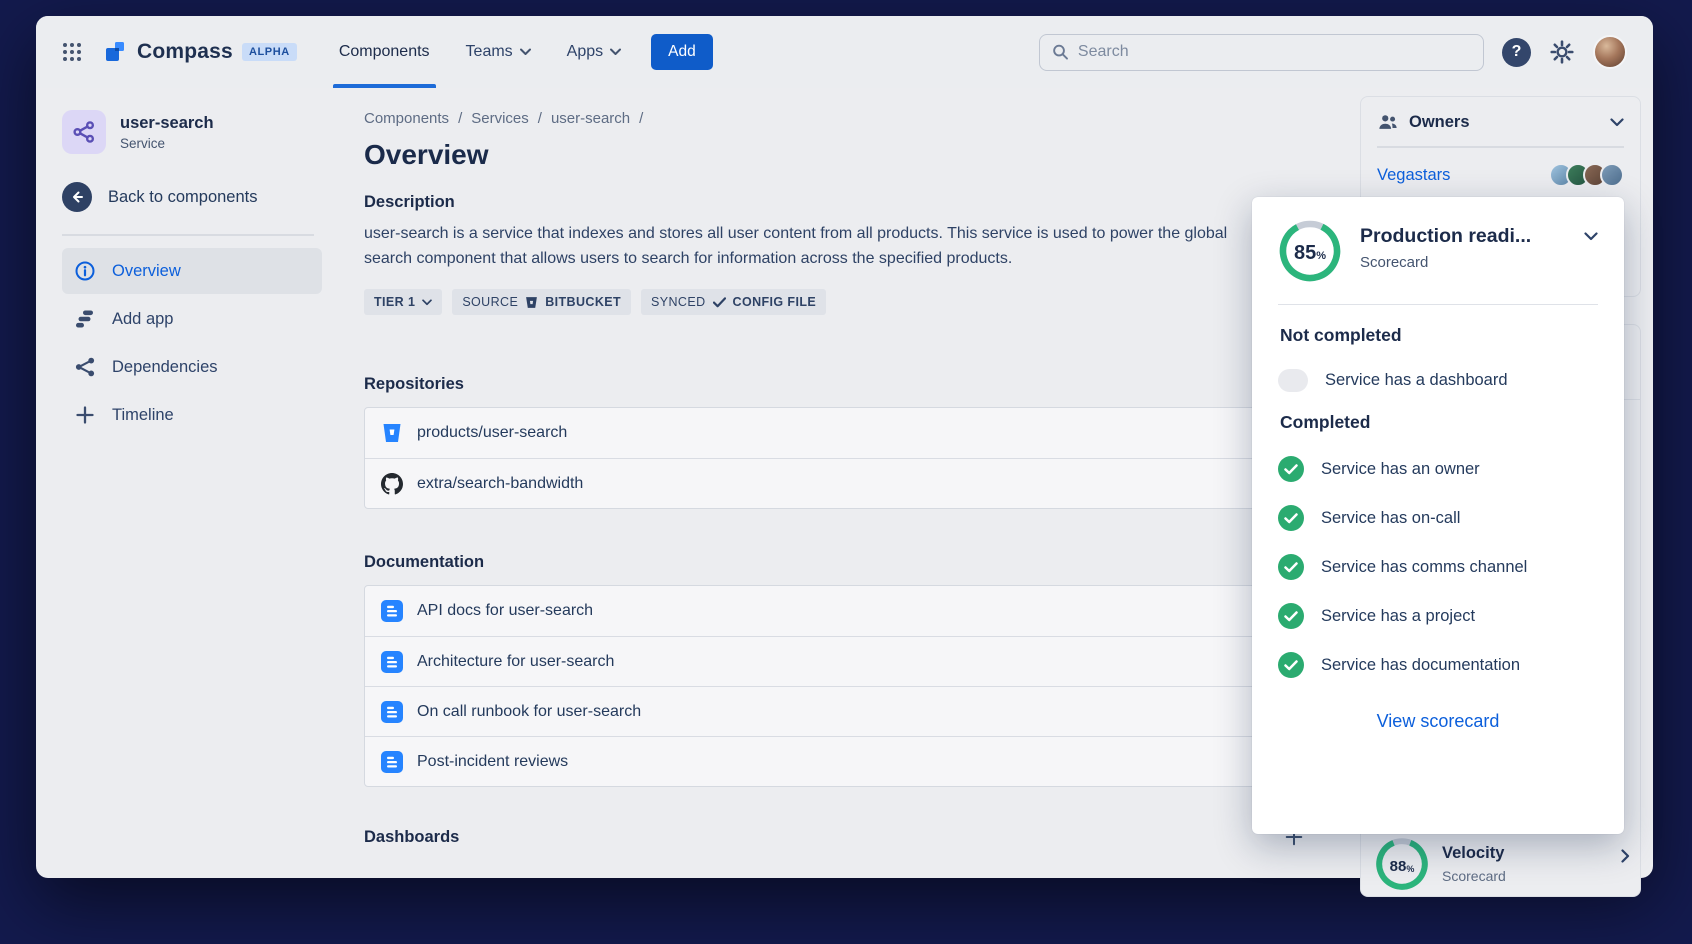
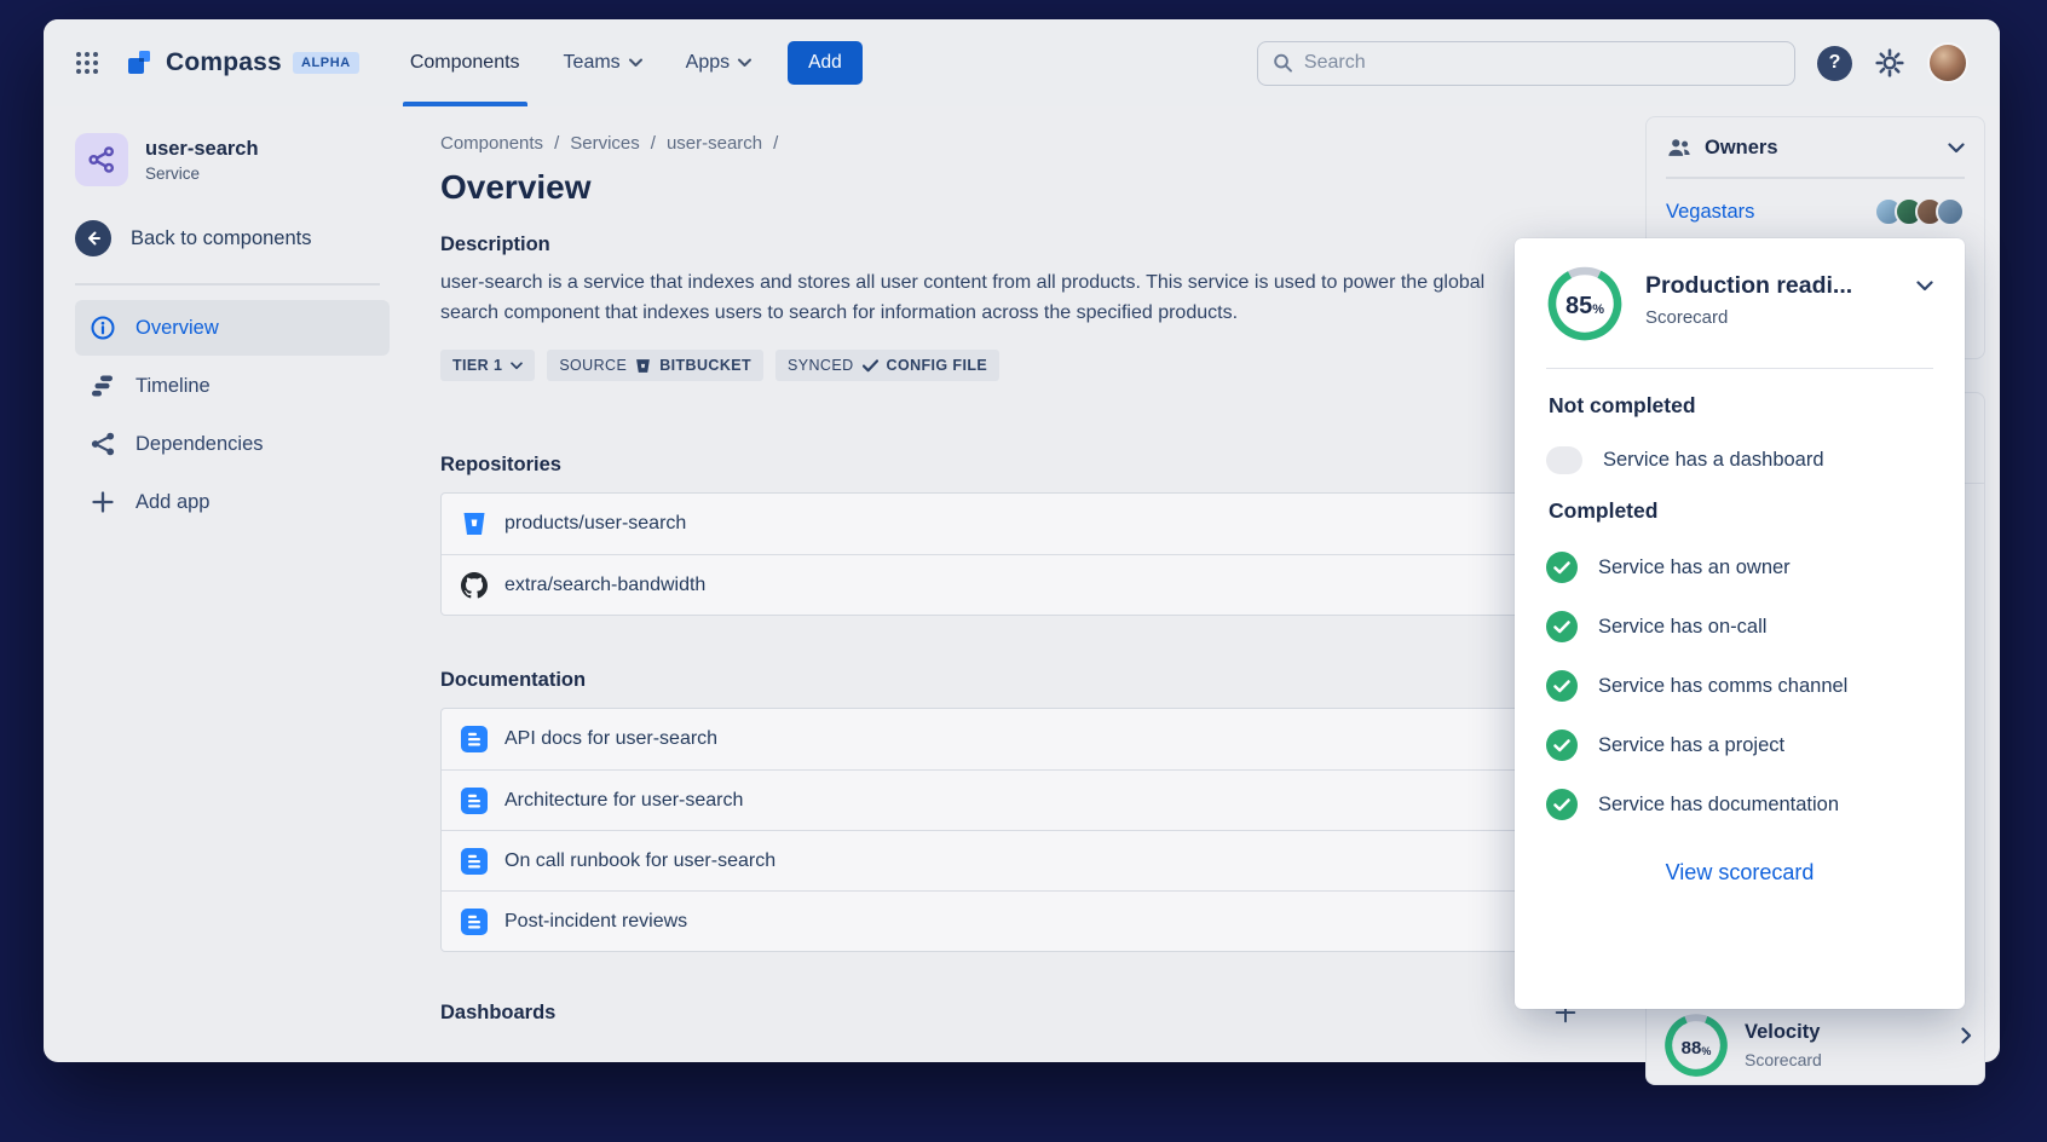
  Compass
  ALPHA
  Components
  Teams
  Apps
  Add
  Search
  ?
  user-search
  Service
  Back to components
  Overview
- Add app
+ Timeline
  Dependencies
- Timeline
+ Add app
  Components
  /
  Services
  /
  user-search
  /
  Overview
  Description
- user-search is a service that indexes and stores all user content from all products. This service is used to power the global search component that allows users to search for information across the specified products.
+ user-search is a service that indexes and stores all user content from all products. This service is used to power the global search component that indexes users to search for information across the specified products.
  TIER 1
  SOURCE
  BITBUCKET
  SYNCED
  CONFIG FILE
  Repositories
  products/user-search
  extra/search-bandwidth
  Documentation
  API docs for user-search
  Architecture for user-search
  On call runbook for user-search
  Post-incident reviews
  Dashboards
  Owners
  Vegastars
  88
  %
  Velocity
  Scorecard
  85
  %
  Production readi...
  Scorecard
  Not completed
  Service has a dashboard
  Completed
  Service has an owner
  Service has on-call
  Service has comms channel
  Service has a project
  Service has documentation
  View scorecard
